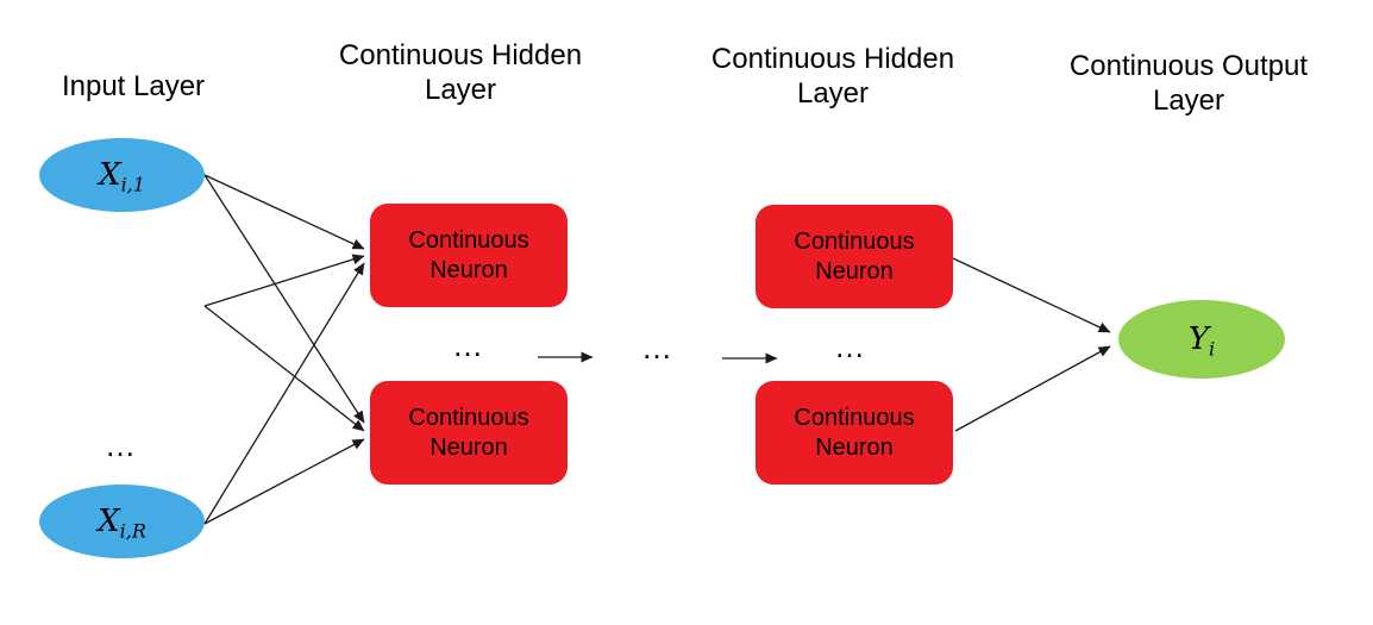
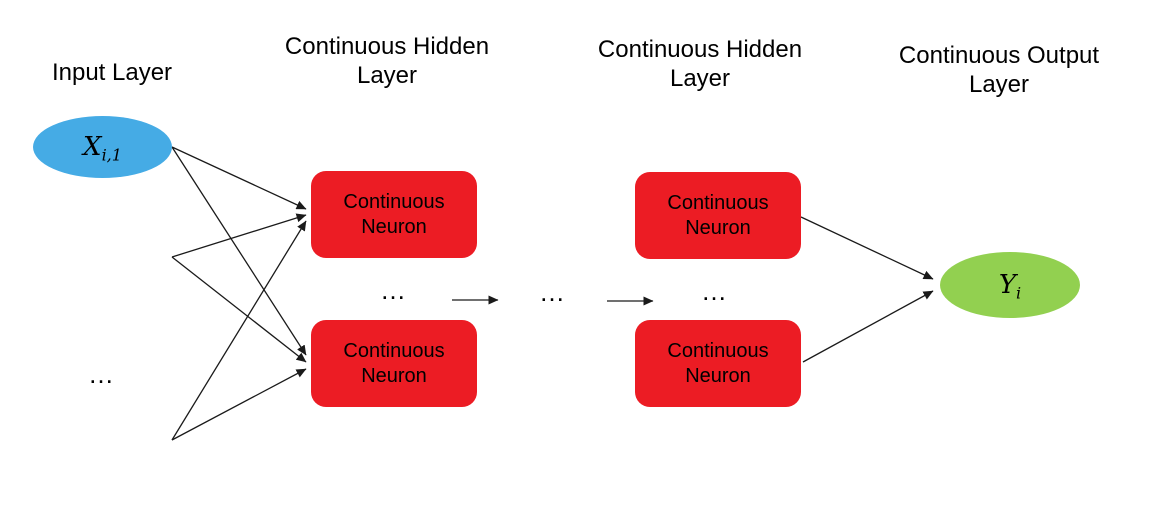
  Input Layer
  Continuous Hidden Layer
  Continuous Hidden Layer
  Continuous Output Layer
  Xi,1
- Xi,R
  …
  …
  …
  …
  Continuous Neuron
  Continuous Neuron
  Continuous Neuron
  Continuous Neuron
  Yi
